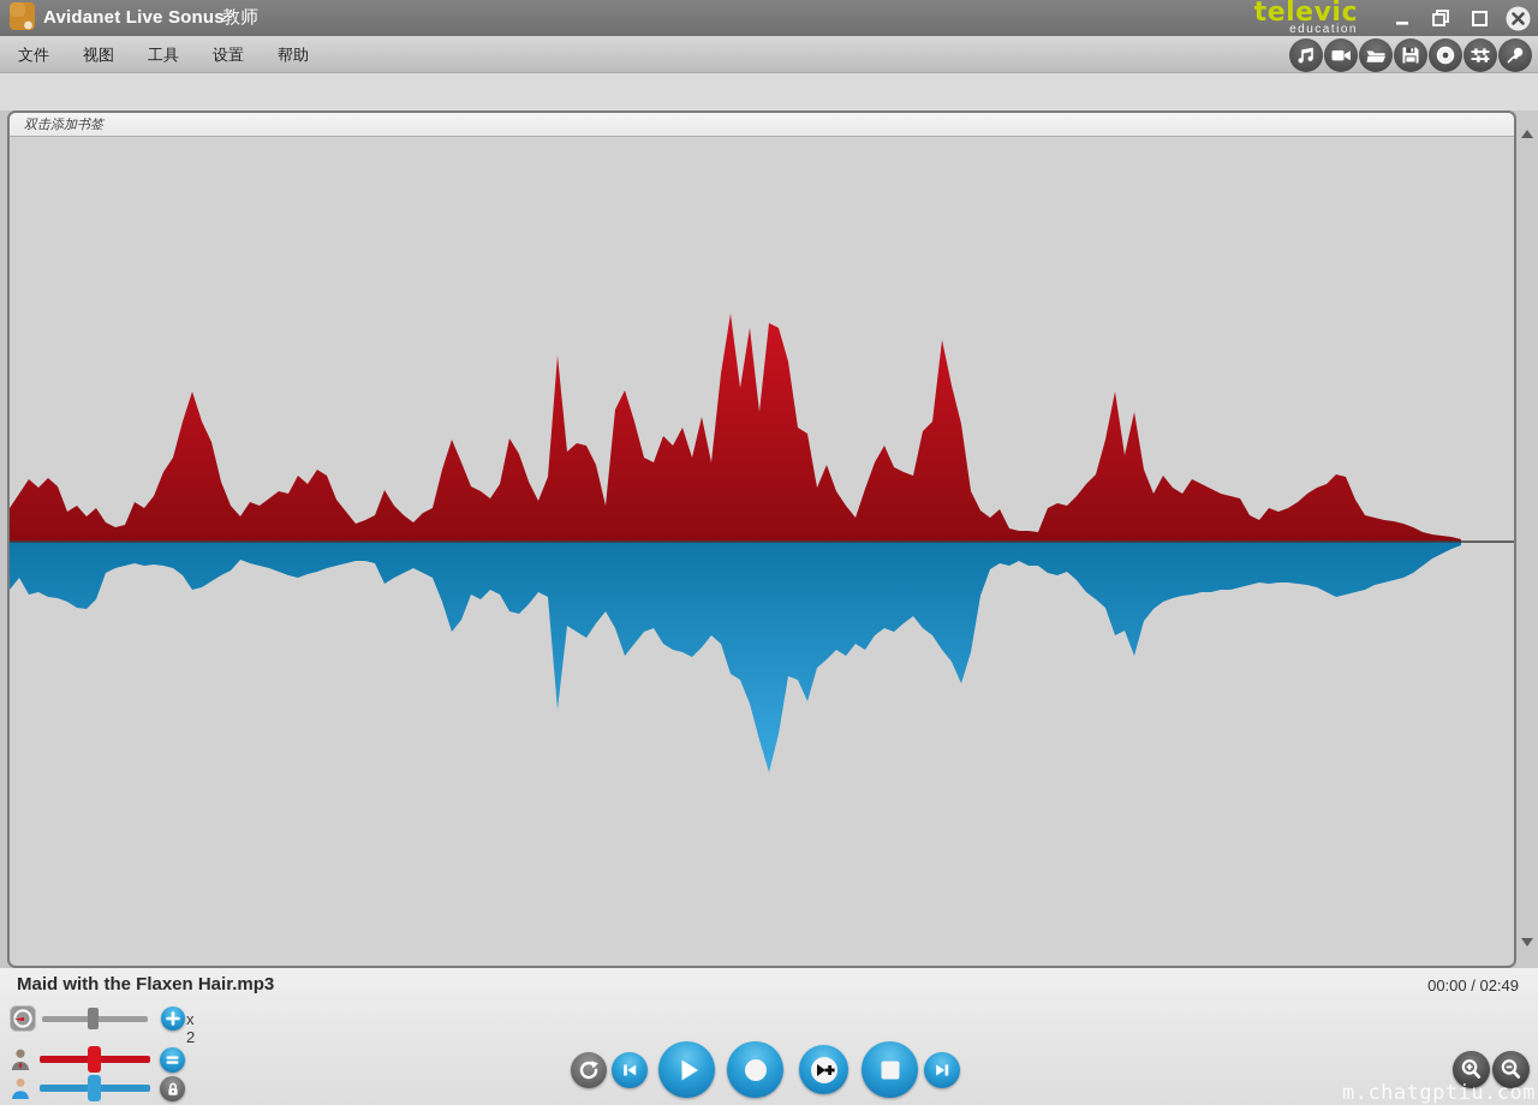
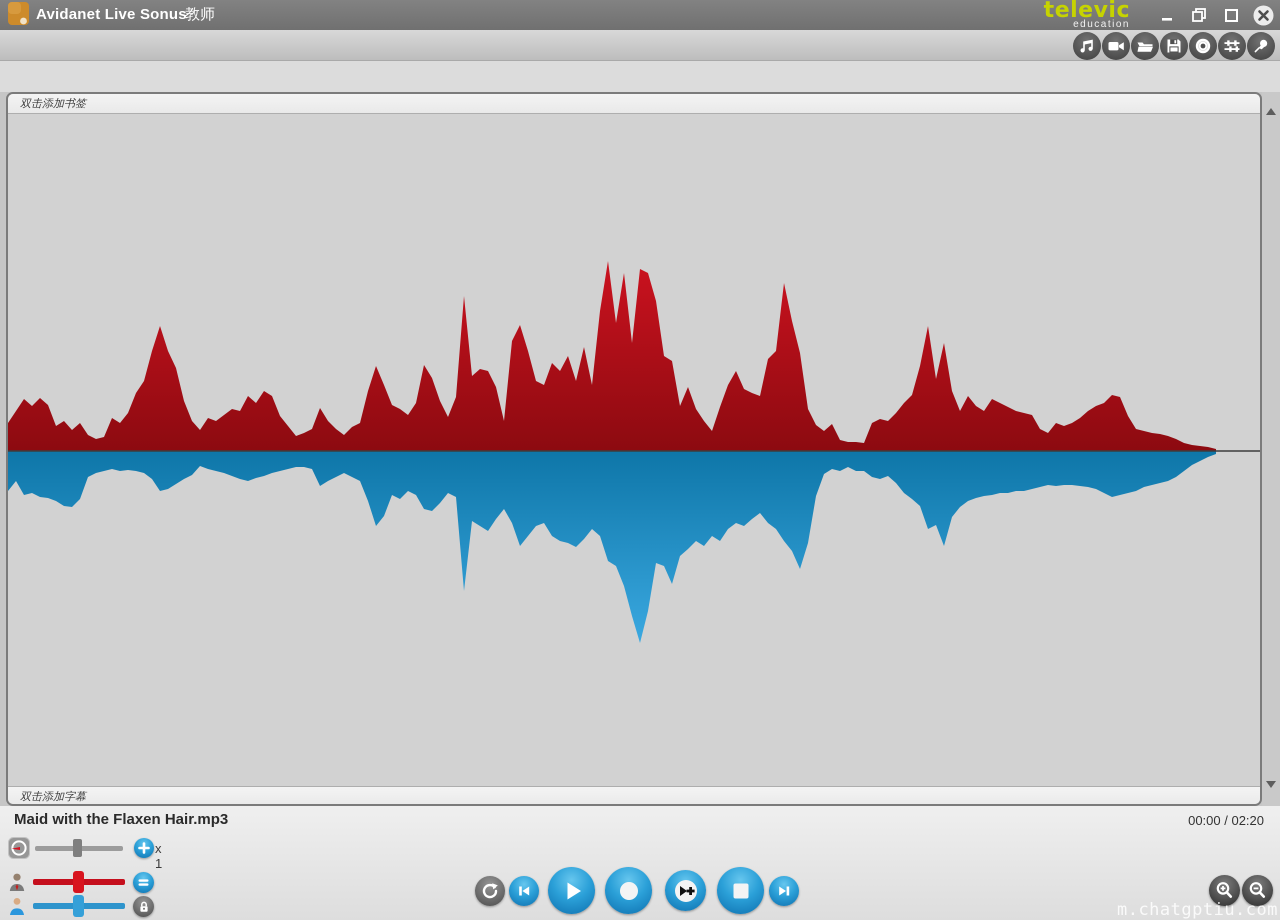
  Avidanet Live Sonus
  教师
  televic
  education
- 文件
- 视图
- 工具
- 设置
- 帮助
  双击添加书签
+ 双击添加字幕
  Maid with the Flaxen Hair.mp3
- 00:00 / 02:49
+ 00:00 / 02:20
- x 2
+ x 1
  m.chatgptiu.com
